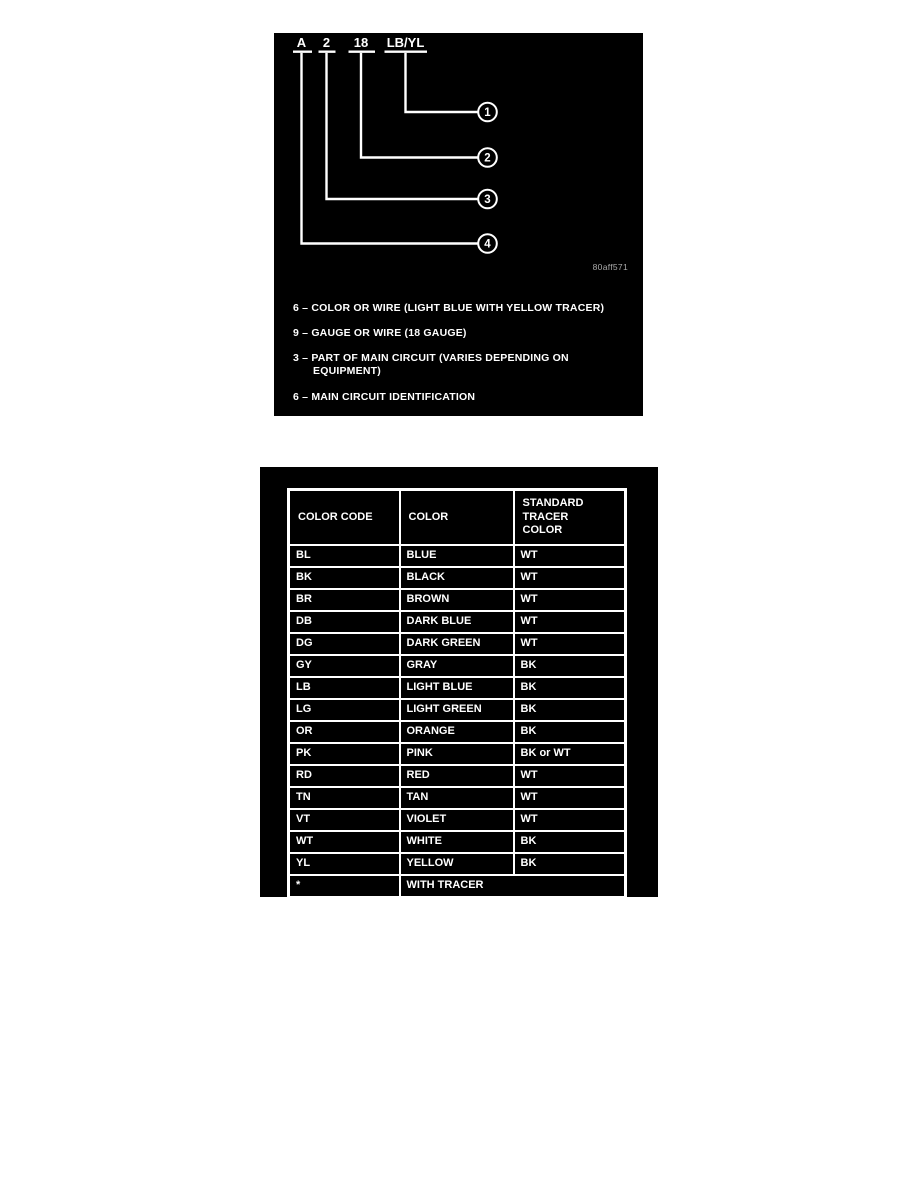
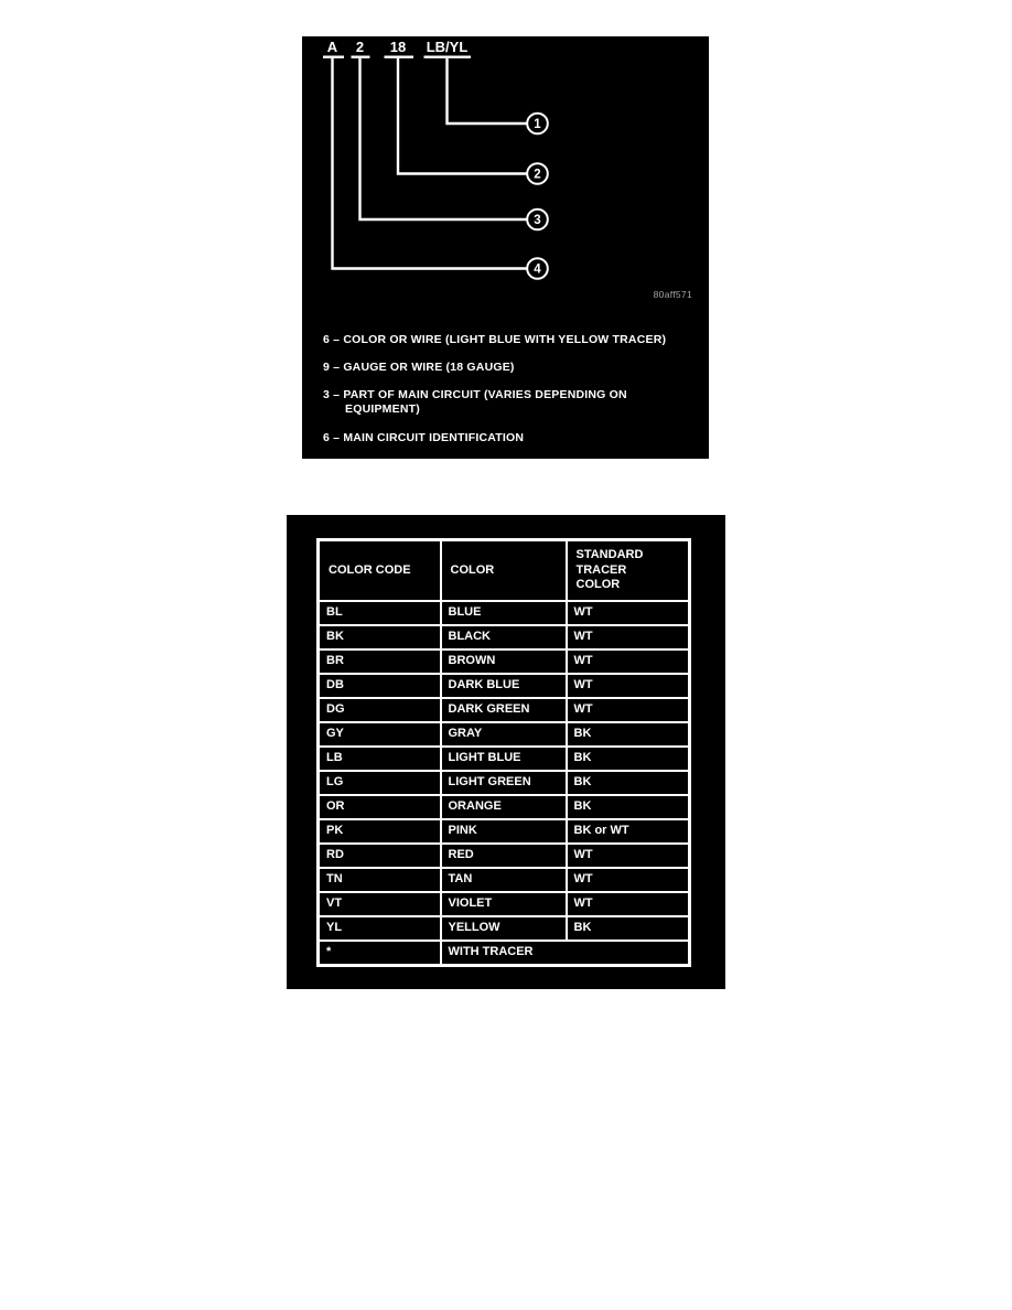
  A
  2
  18
  LB/YL
  1
  2
  3
  4
  80aff571
  6 – COLOR OR WIRE (LIGHT BLUE WITH YELLOW TRACER)
  9 – GAUGE OR WIRE (18 GAUGE)
  3 – PART OF MAIN CIRCUIT (VARIES DEPENDING ON
  EQUIPMENT)
  6 – MAIN CIRCUIT IDENTIFICATION
  COLOR CODE	COLOR	STANDARD TRACER COLOR
  BL	BLUE	WT
  BK	BLACK	WT
  BR	BROWN	WT
  DB	DARK BLUE	WT
  DG	DARK GREEN	WT
  GY	GRAY	BK
  LB	LIGHT BLUE	BK
  LG	LIGHT GREEN	BK
  OR	ORANGE	BK
  PK	PINK	BK or WT
  RD	RED	WT
  TN	TAN	WT
  VT	VIOLET	WT
- WT	WHITE	BK
  YL	YELLOW	BK
  *	WITH TRACER
